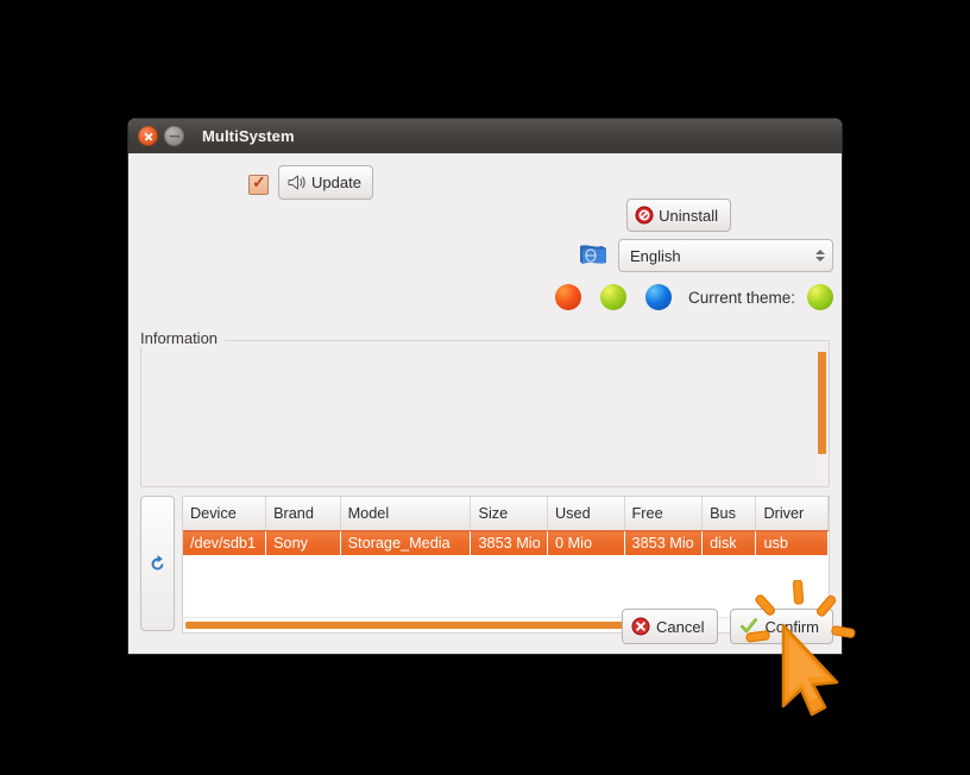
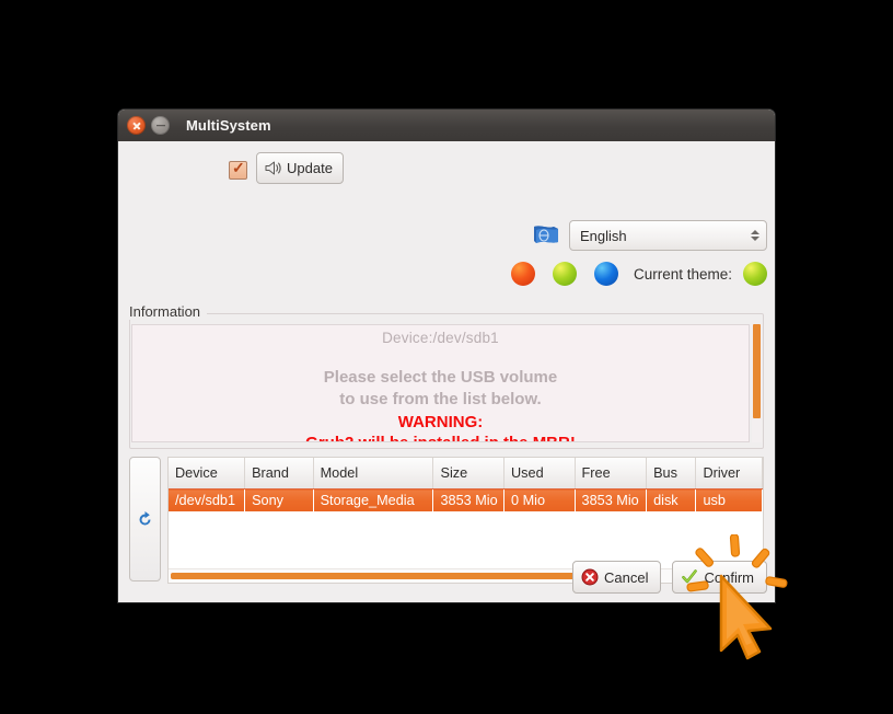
  MultiSystem
  ✓
  Update
- Uninstall
  English
  Current theme:
  Information
+ Device:/dev/sdb1
+ Please select the USB volume
+ to use from the list below.
+ WARNING:
  Device	Brand	Model	Size	Used	Free	Bus	Driver
  /dev/sdb1	Sony	Storage_Media	3853 Mio	0 Mio	3853 Mio	disk	usb
  Cancel
  Confirm
